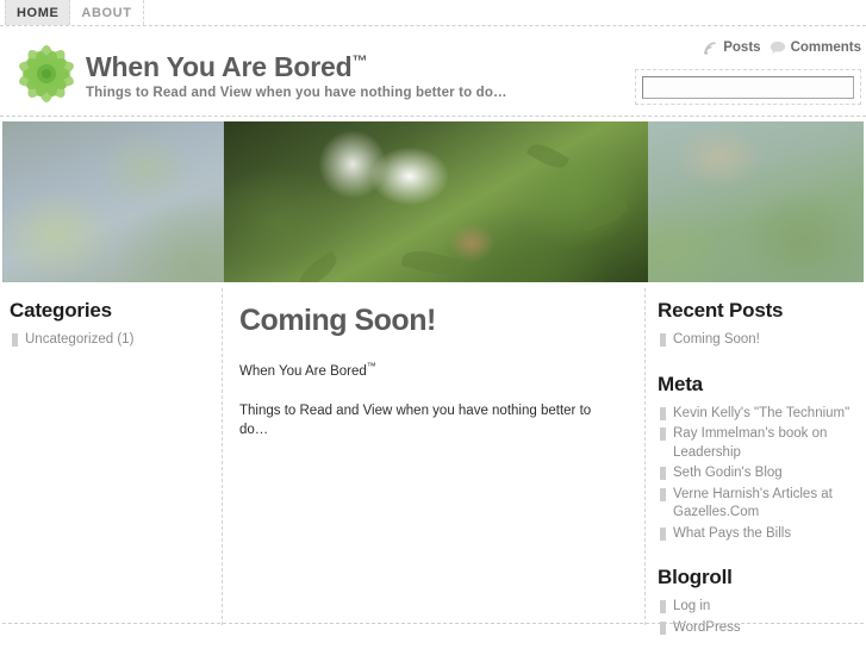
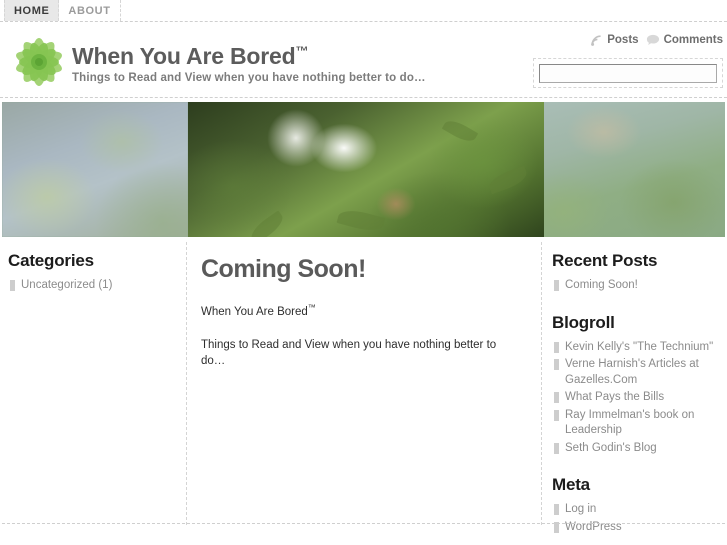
  HOME
  ABOUT
  When You Are Bored™
  Things to Read and View when you have nothing better to do…
  Posts
  Comments
  Categories
  Uncategorized (1)
  Coming Soon!
  When You Are Bored™
  Things to Read and View when you have nothing better to do…
  Recent Posts
  Coming Soon!
- Meta
+ Blogroll
  Kevin Kelly's "The Technium"
- Ray Immelman's book on Leadership
+ Verne Harnish's Articles at Gazelles.Com
- Seth Godin's Blog
+ What Pays the Bills
- Verne Harnish's Articles at Gazelles.Com
+ Ray Immelman's book on Leadership
- What Pays the Bills
+ Seth Godin's Blog
- Blogroll
+ Meta
  Log in
  WordPress
